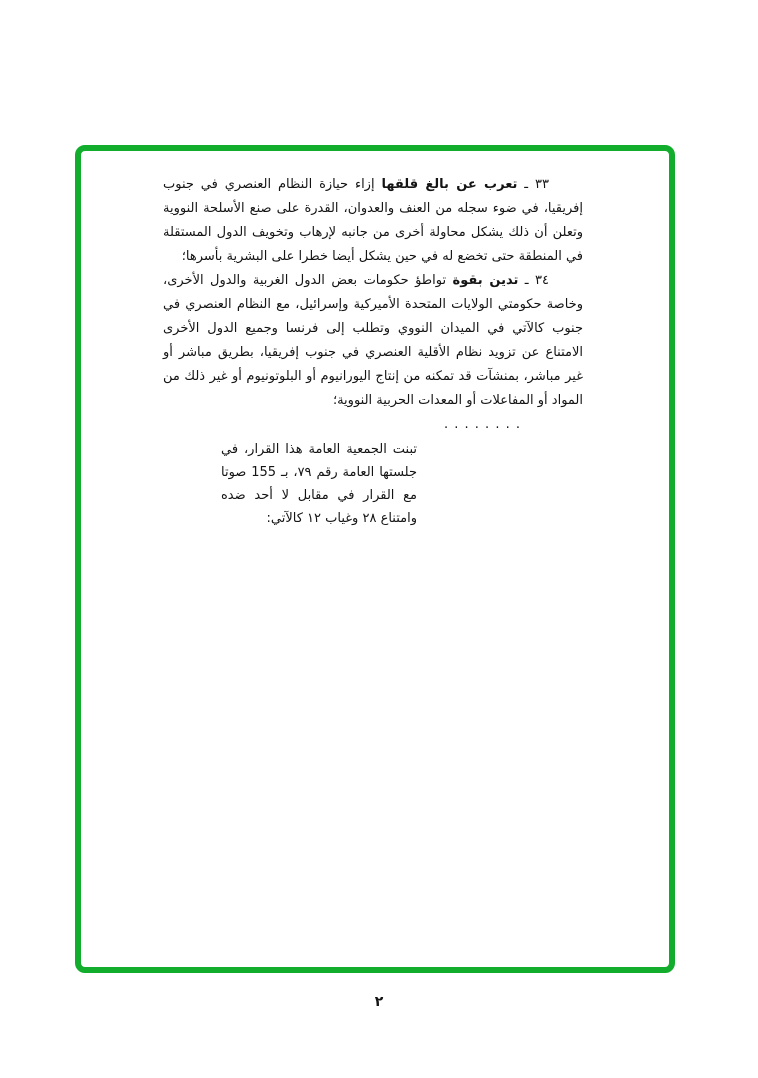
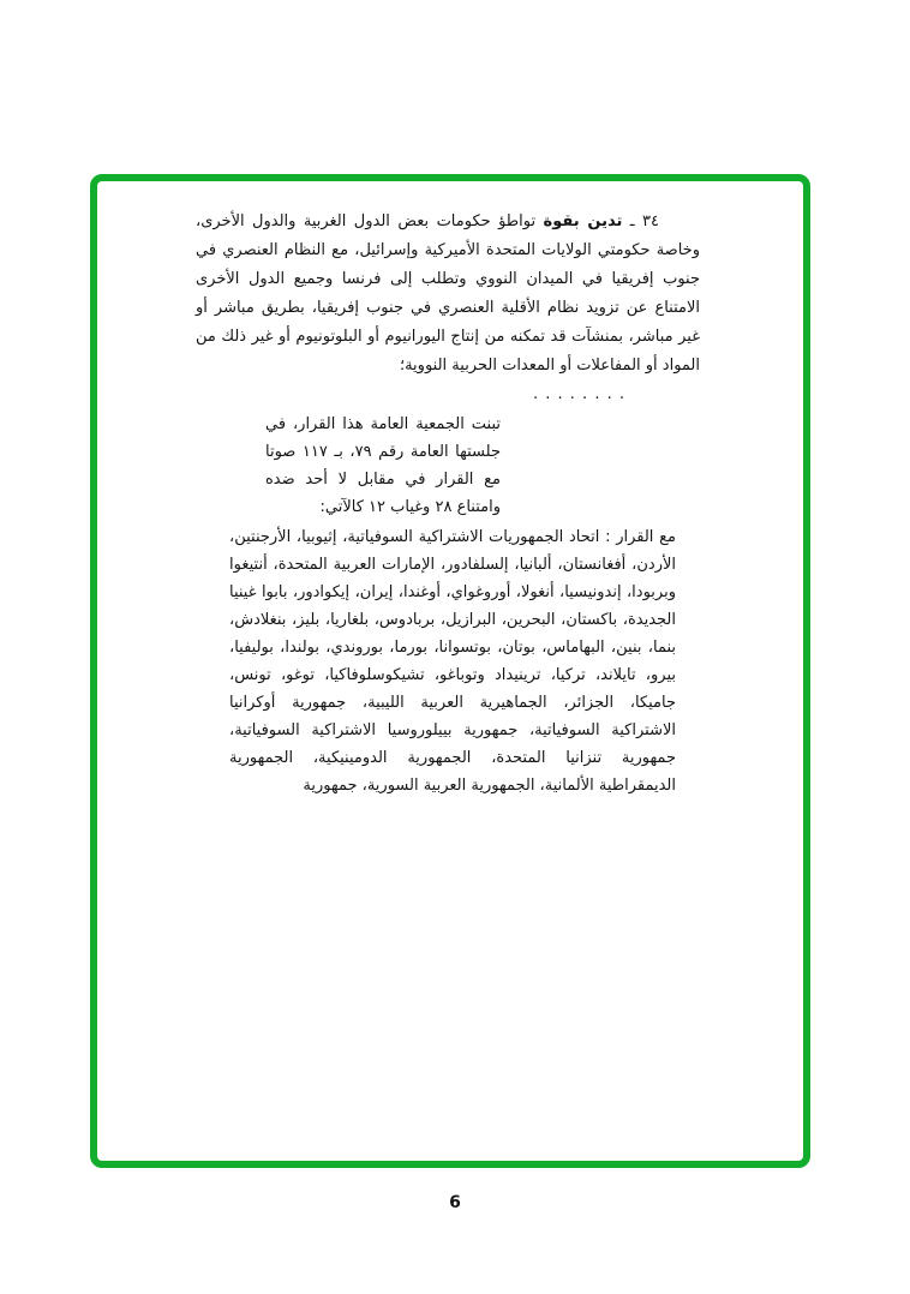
- ٣٣ ـ تعرب عن بالغ قلقها إزاء حيازة النظام العنصري في جنوب إفريقيا، في ضوء سجله من العنف والعدوان، القدرة على صنع الأسلحة النووية وتعلن أن ذلك يشكل محاولة أخرى من جانبه لإرهاب وتخويف الدول المستقلة في المنطقة حتى تخضع له في حين يشكل أيضا خطرا على البشرية بأسرها؛
- ٣٤ ـ تدين بقوة تواطؤ حكومات بعض الدول الغربية والدول الأخرى، وخاصة حكومتي الولايات المتحدة الأميركية وإسرائيل، مع النظام العنصري في جنوب كالآتي في الميدان النووي وتطلب إلى فرنسا وجميع الدول الأخرى الامتناع عن تزويد نظام الأقلية العنصري في جنوب إفريقيا، بطريق مباشر أو غير مباشر، بمنشآت قد تمكنه من إنتاج اليورانيوم أو البلوتونيوم أو غير ذلك من المواد أو المفاعلات أو المعدات الحربية النووية؛
+ ٣٤ ـ تدين بقوة تواطؤ حكومات بعض الدول الغربية والدول الأخرى، وخاصة حكومتي الولايات المتحدة الأميركية وإسرائيل، مع النظام العنصري في جنوب إفريقيا في الميدان النووي وتطلب إلى فرنسا وجميع الدول الأخرى الامتناع عن تزويد نظام الأقلية العنصري في جنوب إفريقيا، بطريق مباشر أو غير مباشر، بمنشآت قد تمكنه من إنتاج اليورانيوم أو البلوتونيوم أو غير ذلك من المواد أو المفاعلات أو المعدات الحربية النووية؛
  . . . . . . . .
- تبنت الجمعية العامة هذا القرار، في جلستها العامة رقم ٧٩، بـ 155 صوتا مع القرار في مقابل لا أحد ضده وامتناع ٢٨ وغياب ١٢ كالآتي:
+ تبنت الجمعية العامة هذا القرار، في جلستها العامة رقم ٧٩، بـ ١١٧ صوتا مع القرار في مقابل لا أحد ضده وامتناع ٢٨ وغياب ١٢ كالآتي:
+ مع القرار : اتحاد الجمهوريات الاشتراكية السوفياتية، إثيوبيا، الأرجنتين، الأردن، أفغانستان، ألبانيا، إلسلفادور، الإمارات العربية المتحدة، أنتيغوا وبربودا، إندونيسيا، أنغولا، أوروغواي، أوغندا، إيران، إيكوادور، بابوا غينيا الجديدة، باكستان، البحرين، البرازيل، بربادوس، بلغاريا، بليز، بنغلادش، بنما، بنين، البهاماس، بوتان، بوتسوانا، بورما، بوروندي، بولندا، بوليفيا، بيرو، تايلاند، تركيا، ترينيداد وتوباغو، تشيكوسلوفاكيا، توغو، تونس، جاميكا، الجزائر، الجماهيرية العربية الليبية، جمهورية أوكرانيا الاشتراكية السوفياتية، جمهورية بييلوروسيا الاشتراكية السوفياتية، جمهورية تنزانيا المتحدة، الجمهورية الدومينيكية، الجمهورية الديمقراطية الألمانية، الجمهورية العربية السورية، جمهورية
- ٢
+ 6
